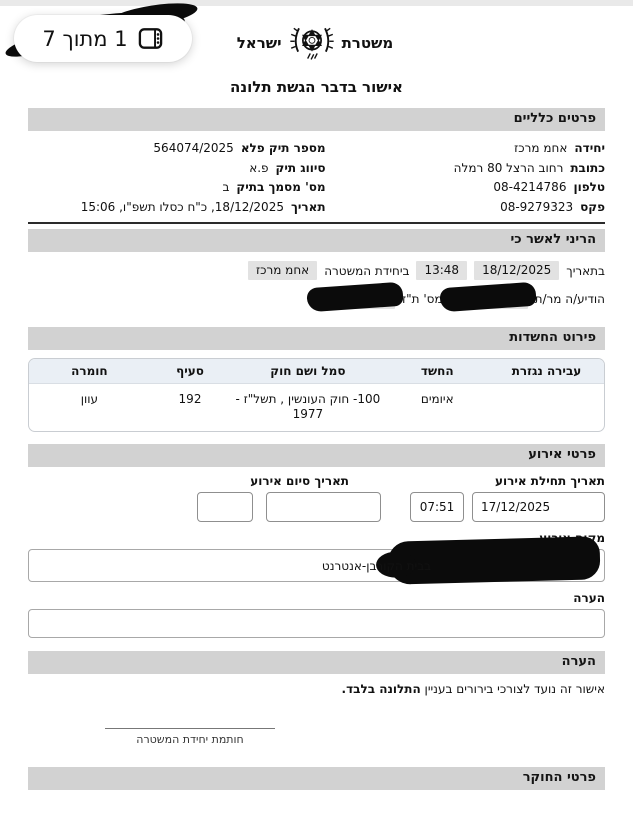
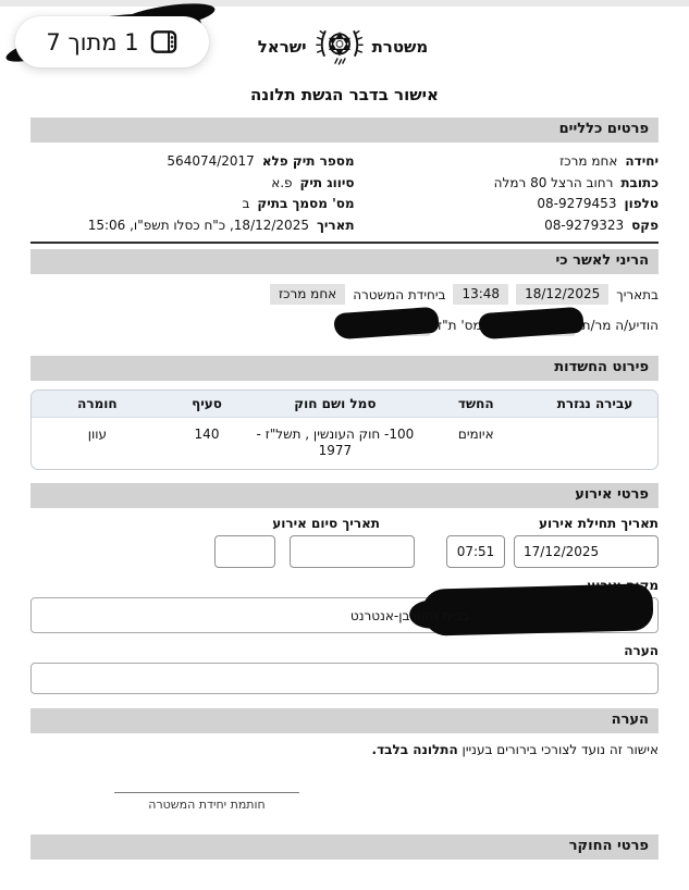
  משטרת
  ישראל
  1 מתוך 7
  אישור בדבר הגשת תלונה
  פרטים כלליים
  יחידהאחמ מרכז
  כתובתרחוב הרצל 80 רמלה
- טלפון08-4214786
+ טלפון08-9279453
  פקס08-9279323
- מספר תיק פלא564074/2025
+ מספר תיק פלא564074/2017
  סיווג תיקפ.א
  מס' מסמך בתיקב
  תאריך18/12/2025, כ"ח כסלו תשפ"ו, 15:06
  הריני לאשר כי
  בתאריך
  18/12/2025
  13:48
  ביחידת המשטרה
  אחמ מרכז
  הודיע/ה מר/ת
  מס' ת"ז
  פירוט החשדות
  עבירה נגזרת
  החשד
  סמל ושם חוק
  סעיף
  חומרה
  איומים
  100- חוק העונשין , תשל"ז - 1977
- 192
+ 140
  עוון
  פרטי אירוע
  תאריך תחילת אירוע
  תאריך סיום אירוע
  17/12/2025
  07:51
  הערה
  הערה
  אישור זה נועד לצורכי בירורים בעניין התלונה בלבד.
  חותמת יחידת המשטרה
  פרטי החוקר
